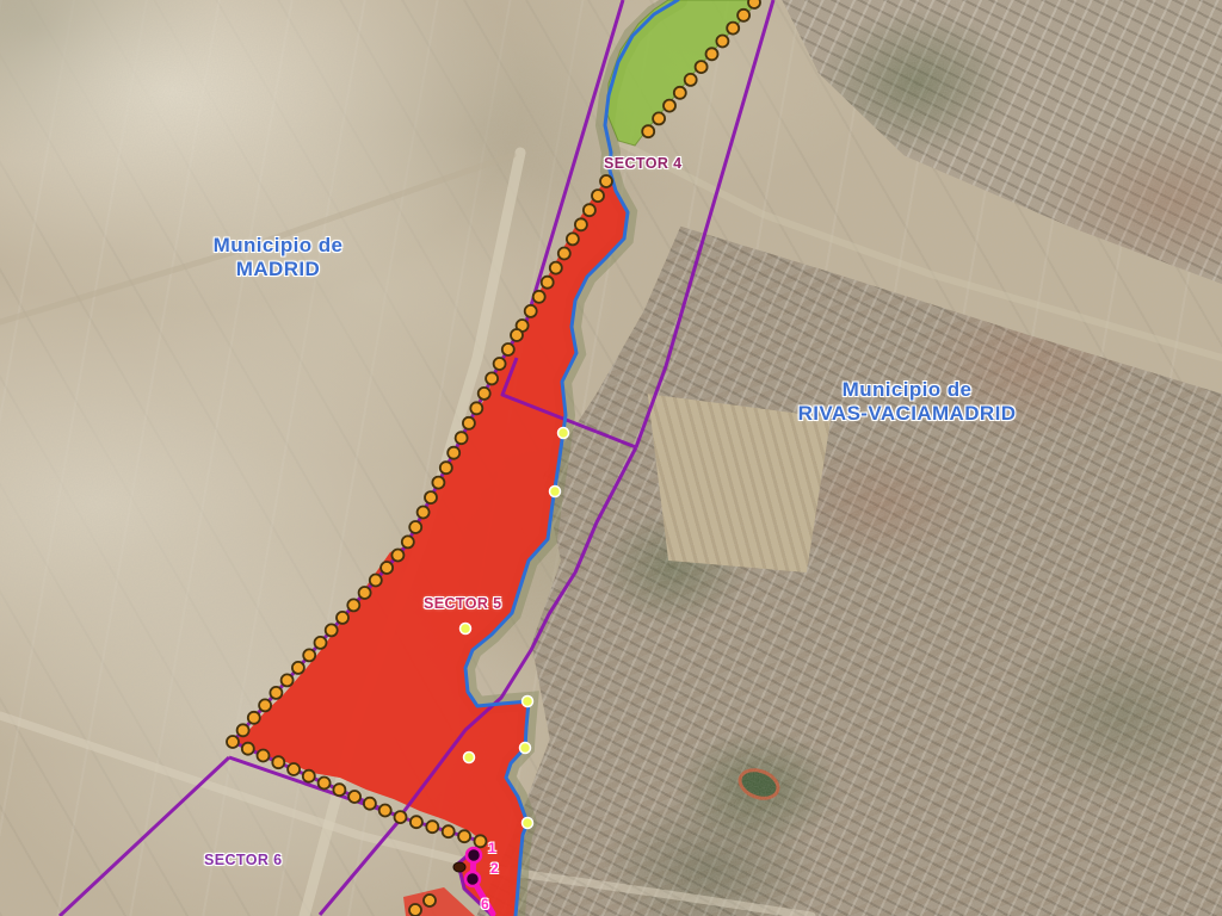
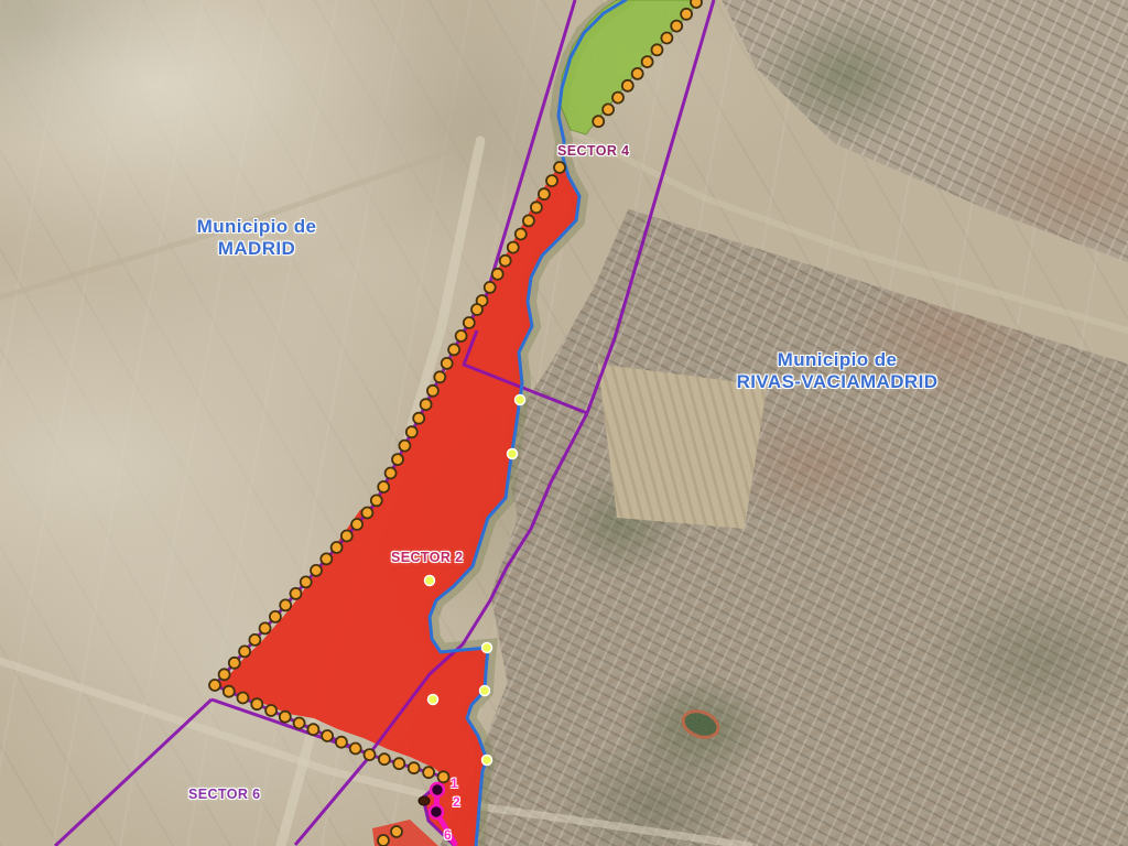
  Municipio de
  MADRID
  Municipio de
  RIVAS-VACIAMADRID
  SECTOR 4
- SECTOR 5
+ SECTOR 2
  SECTOR 6
  1
  2
  6
